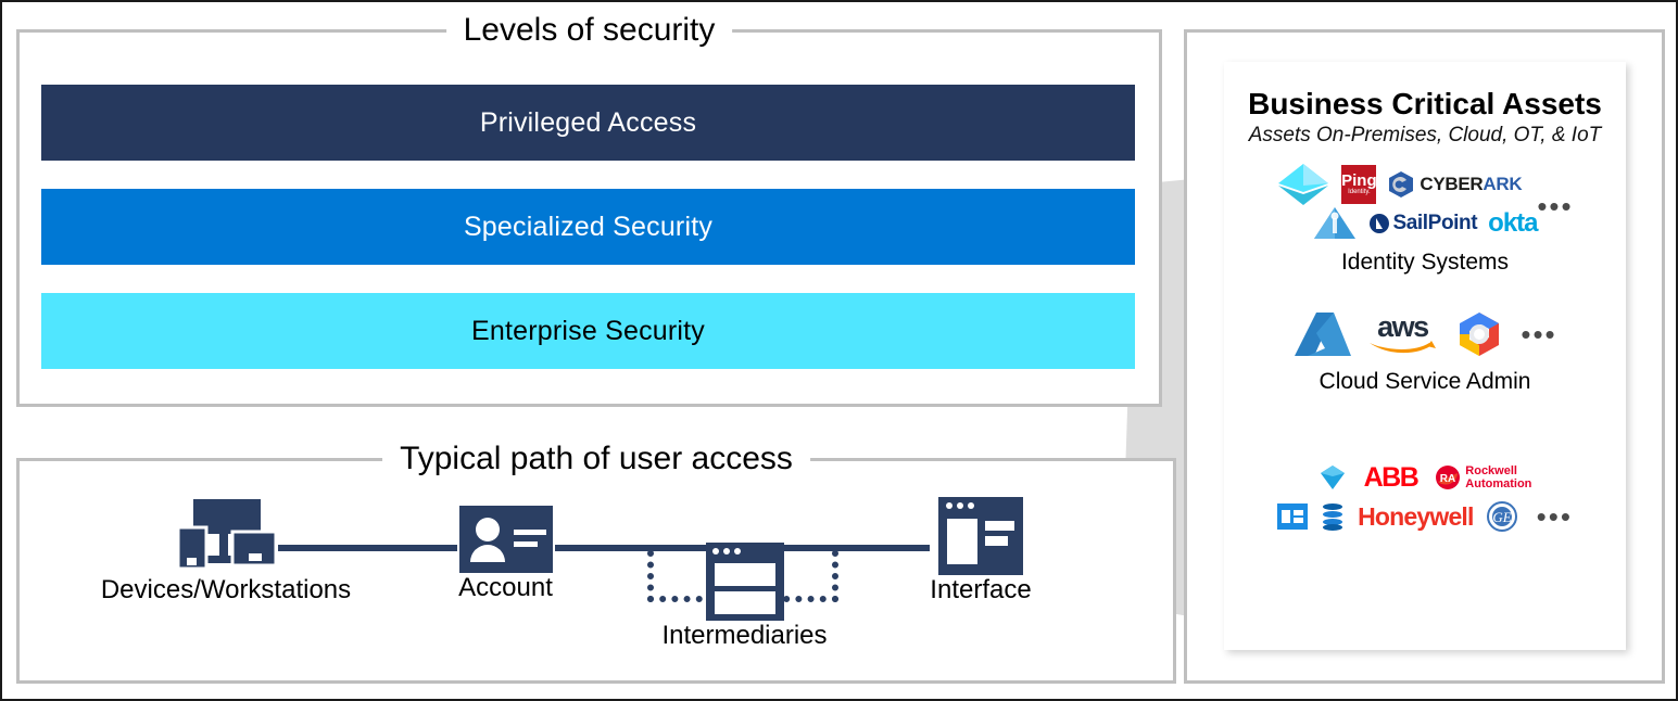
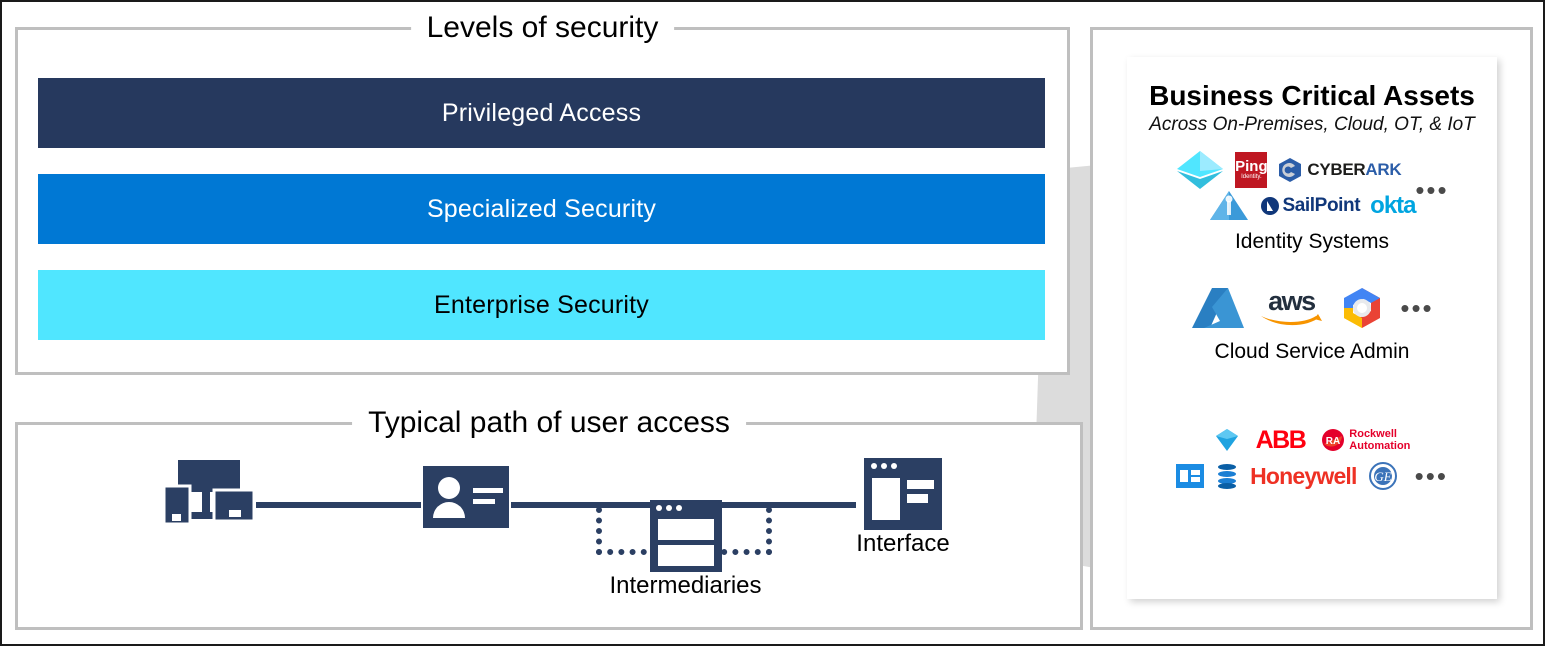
  Levels of security
  Privileged Access
  Specialized Security
  Enterprise Security
  Typical path of user access
- Devices/Workstations
- Account
  Intermediaries
  Interface
  Business Critical Assets
- Assets On-Premises, Cloud, OT, & IoT
+ Across On-Premises, Cloud, OT, & IoT
  Ping
  CYBERARK
  •••
  SailPoint
  okta
  Identity Systems
  aws
  •••
  Cloud Service Admin
  ABB
  RA
  Rockwell
  Automation
  Honeywell
  GE
  •••
